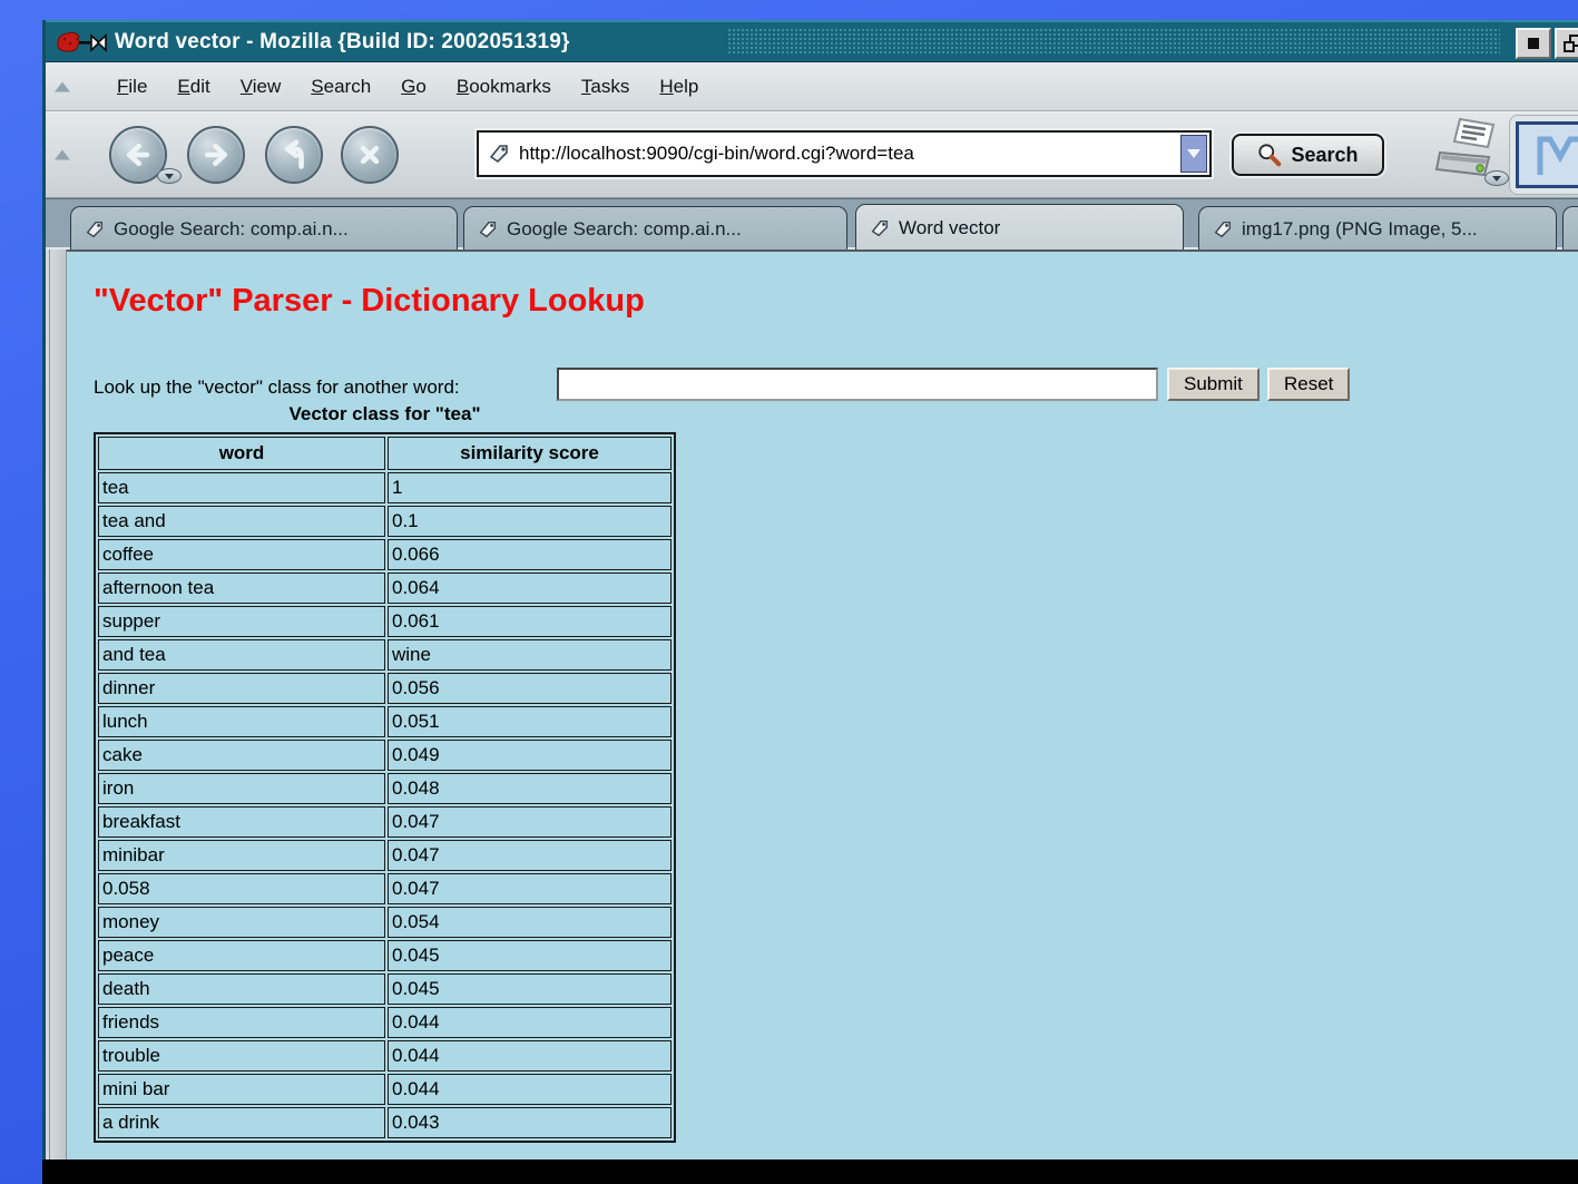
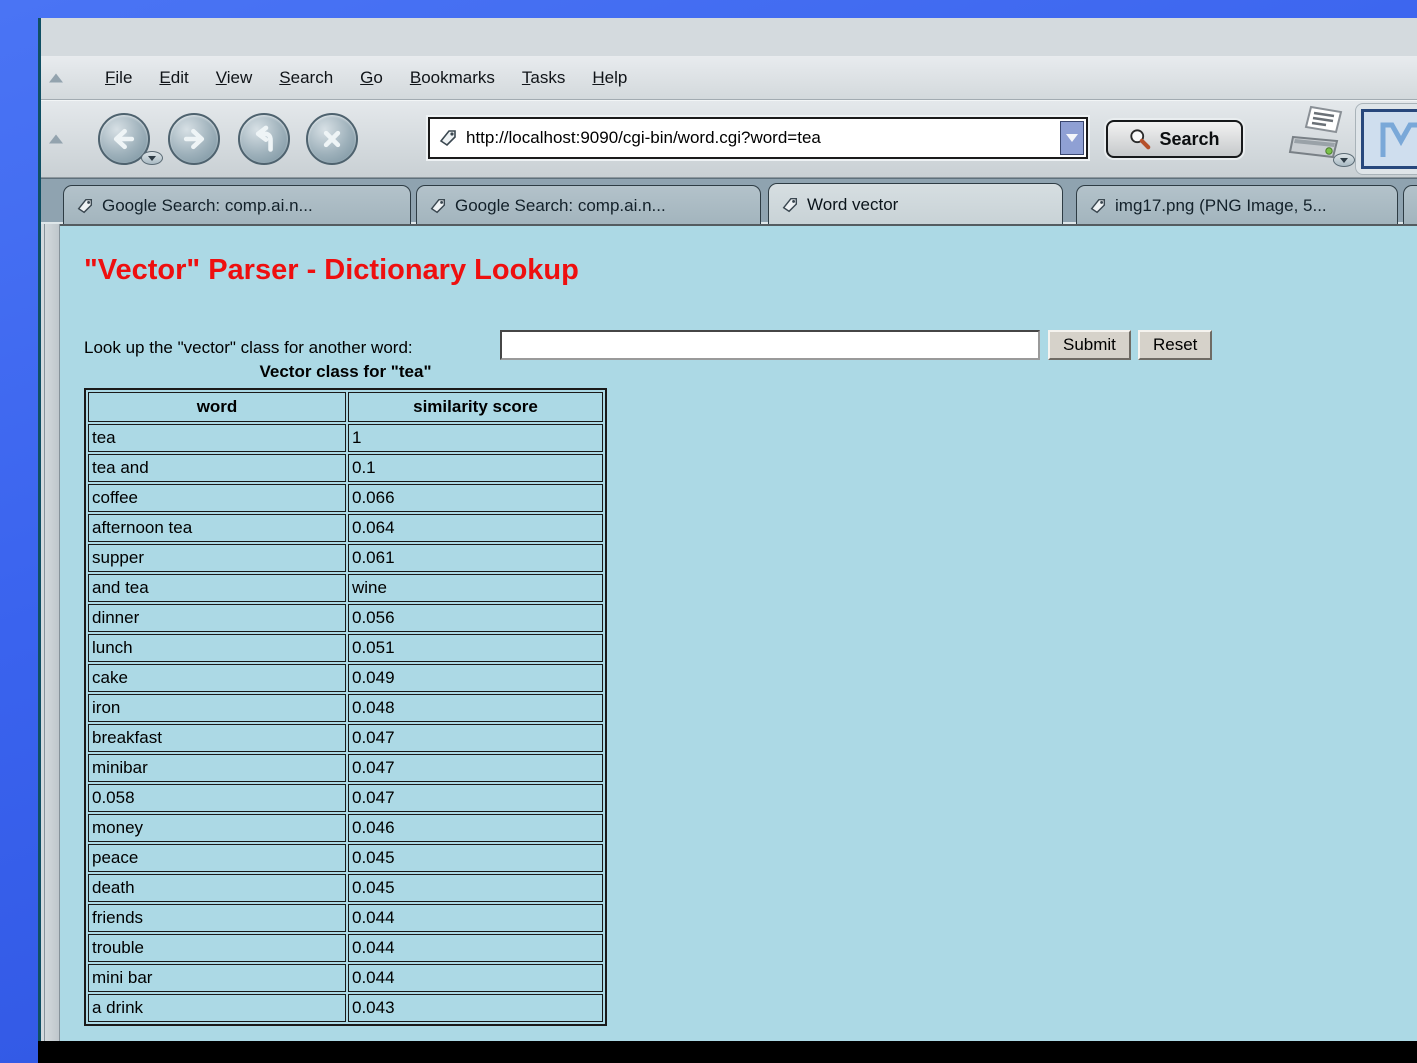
- Word vector - Mozilla {Build ID: 2002051319}
  File
  Edit
  View
  Search
  Go
  Bookmarks
  Tasks
  Help
  http://localhost:9090/cgi-bin/word.cgi?word=tea
  Search
  Google Search: comp.ai.n...
  Google Search: comp.ai.n...
  Word vector
  img17.png (PNG Image, 5...
  "Vector" Parser - Dictionary Lookup
  Look up the "vector" class for another word:
  Submit
  Reset
  Vector class for "tea"
  word	similarity score
  tea	1
  tea and	0.1
  coffee	0.066
  afternoon tea	0.064
  supper	0.061
  and tea	wine
  dinner	0.056
  lunch	0.051
  cake	0.049
  iron	0.048
  breakfast	0.047
  minibar	0.047
  0.058	0.047
- money	0.054
+ money	0.046
  peace	0.045
  death	0.045
  friends	0.044
  trouble	0.044
  mini bar	0.044
  a drink	0.043
